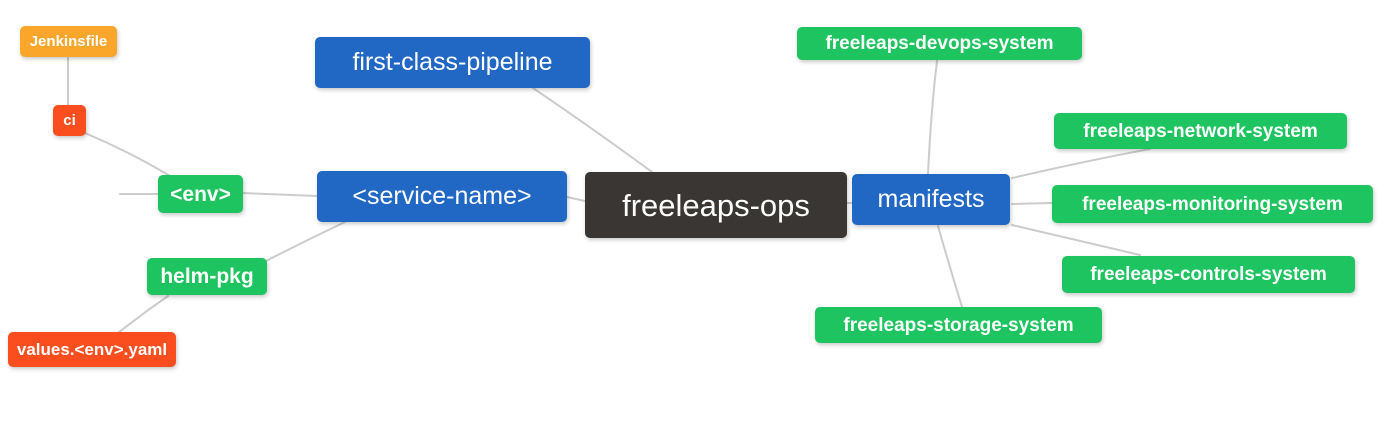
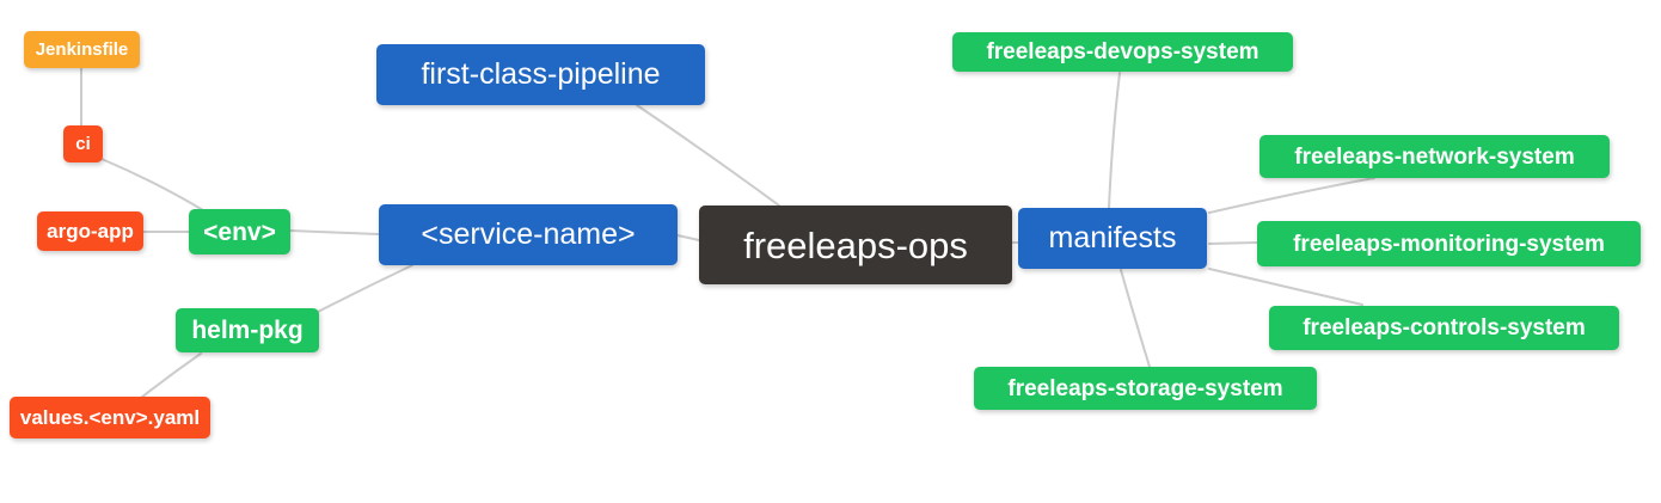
  Jenkinsfile
  ci
+ argo-app
  <env>
  helm-pkg
  values.<env>.yaml
  first-class-pipeline
  <service-name>
  freeleaps-ops
  manifests
  freeleaps-devops-system
  freeleaps-network-system
  freeleaps-monitoring-system
  freeleaps-controls-system
  freeleaps-storage-system
